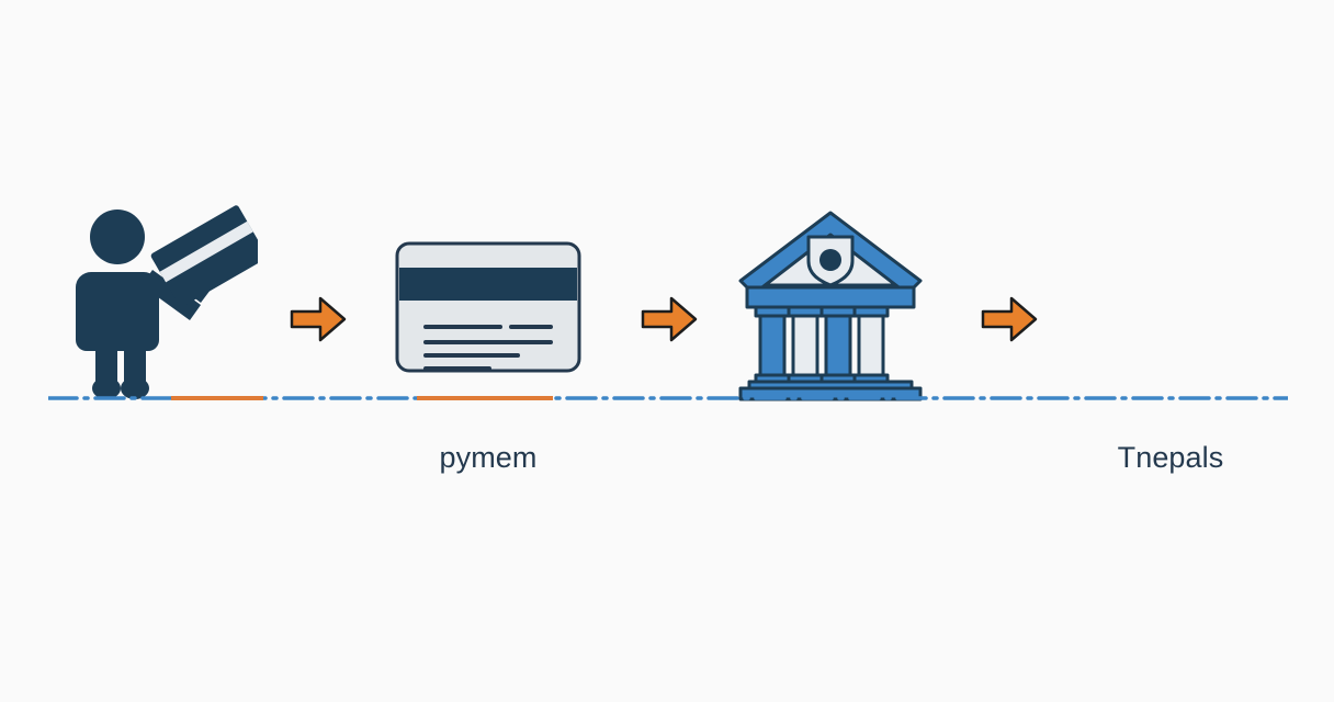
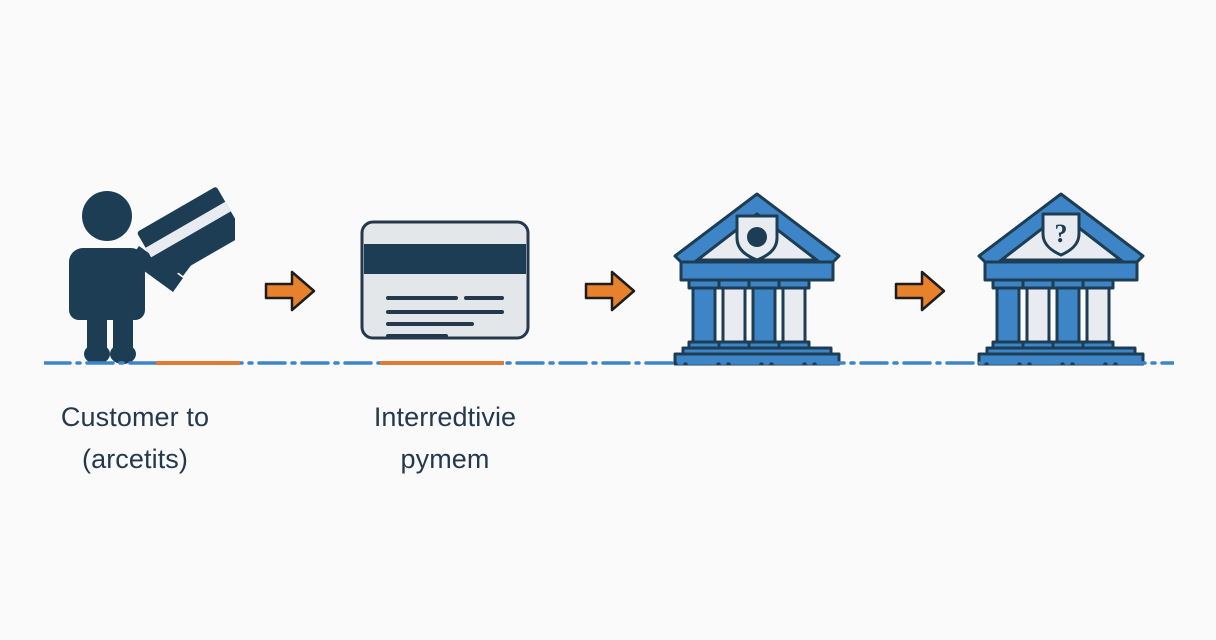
+ ?
+ Customer to
+ (arcetits)
+ Interredtivie
  pymem
- Tnepals
